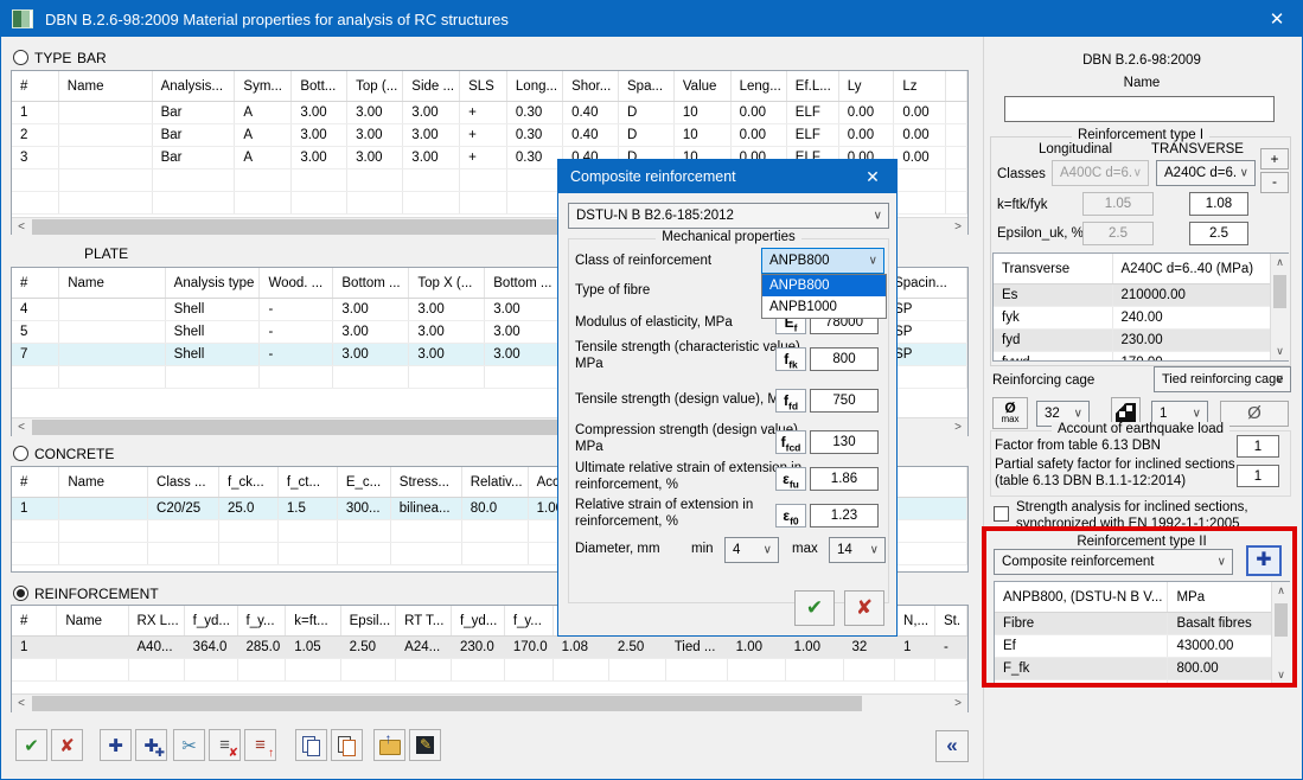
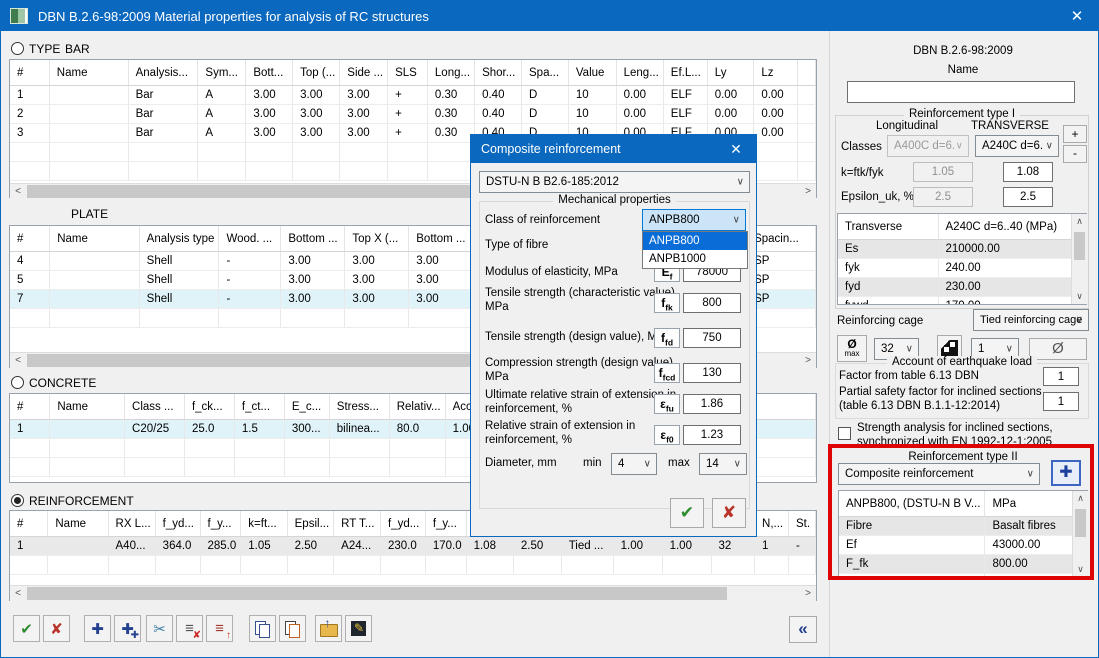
  DBN B.2.6-98:2009 Material properties for analysis of RC structures
  ✕
  TYPE
  BAR
  #	Name	Analysis...	Sym...	Bott...	Top (...	Side ...	SLS	Long...	Shor...	Spa...	Value	Leng...	Ef.L...	Ly	Lz
  1		Bar	A	3.00	3.00	3.00	+	0.30	0.40	D	10	0.00	ELF	0.00	0.00
  2		Bar	A	3.00	3.00	3.00	+	0.30	0.40	D	10	0.00	ELF	0.00	0.00
  3		Bar	A	3.00	3.00	3.00	+	0.30	0.40	D	10	0.00	ELF	0.00	0.00
  PLATE
  #	Name	Analysis type	Wood. ...	Bottom ...	Top X (...	Bottom ...		Spacin...
  4		Shell	-	3.00	3.00	3.00		SP
  5		Shell	-	3.00	3.00	3.00		SP
  7		Shell	-	3.00	3.00	3.00		SP
  CONCRETE
  #	Name	Class ...	f_ck...	f_ct...	E_c...	Stress...	Relativ...	Acc
  1		C20/25	25.0	1.5	300...	bilinea...	80.0	1.0
  REINFORCEMENT
  1		A40...	364.0	285.0	1.05	2.50	A24...	230.0	170.0	1.08	2.50	Tied ...	1.00	1.00	32	1	-
  ✔
  ✘
  ✚
  ✚
  ✚
  ✂
  ≡
  ✘
  ≡
  ↑
  «
  DBN B.2.6-98:2009
  Name
  Reinforcement type I
  Longitudinal
  TRANSVERSE
  +
  -
  Classes
  A400C d=6.
  A240C d=6.
  k=ftk/fyk
  1.05
  1.08
  Epsilon_uk, %
  2.5
  2.5
  Transverse	A240C d=6..40 (MPa)
  Es	210000.00
  fyk	240.00
  fyd	230.00
  Reinforcing cage
  Tied reinforcing cage
  Ø
  max
  32
  1
  Ø
  Account of earthquake load
  Factor from table 6.13 DBN
  1
  Partial safety factor for inclined sections
  (table 6.13 DBN B.1.1-12:2014)
  1
  Strength analysis for inclined sections,
- synchronized with EN 1992-1-1:2005
+ synchronized with EN 1992-12-1:2005
  Reinforcement type II
  Composite reinforcement
  ✚
  ANPB800, (DSTU-N B V...	MPa
  Fibre	Basalt fibres
  Ef	43000.00
  F_fk	800.00
  Composite reinforcement
  ✕
  DSTU-N B B2.6-185:2012
  Mechanical properties
  Class of reinforcement
  ANPB800
  ANPB800
  ANPB1000
  Type of fibre
  Modulus of elasticity, MPa
  Ef
  78000
  Tensile strength (characteristic va
  MPa
  ffk
  800
  Tensile strength (design value), M
  ffd
  750
  Compression strength (design va
  MPa
  ffcd
  130
  Ultimate relative strain of extensi
  reinforcement, %
  εfu
  1.86
  Relative strain of extension in
  reinforcement, %
  εf0
  1.23
  Diameter, mm
  min
  4
  max
  14
  ✔
  ✘
